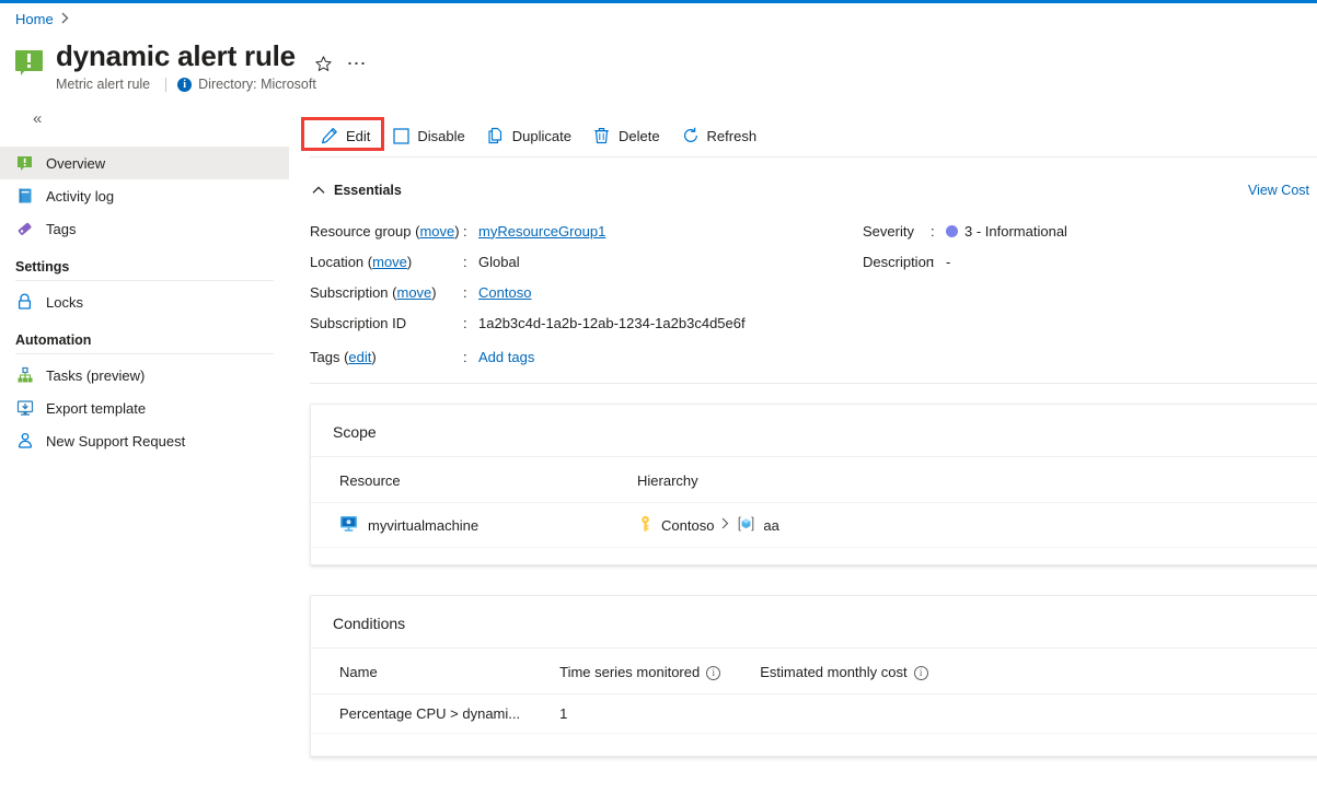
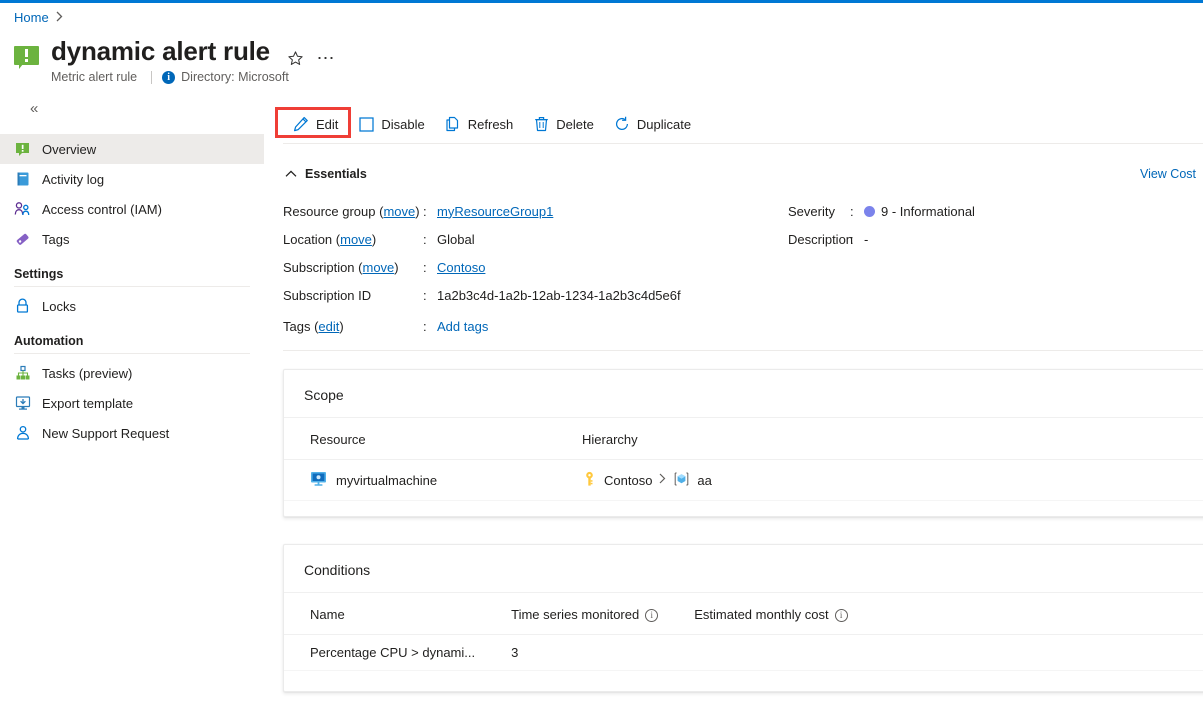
  Home
  dynamic alert rule
  ⋯
  Metric alert rule
  i
  Directory: Microsoft
  «
  Overview
  Activity log
+ Access control (IAM)
  Tags
  Settings
  Locks
  Automation
  Tasks (preview)
  Export template
  New Support Request
  Edit
  Disable
- Duplicate
+ Refresh
  Delete
- Refresh
+ Duplicate
  Essentials
  View Cost
  Resource group (move)
  :
  myResourceGroup1
  Location (move)
  :
  Global
  Subscription (move)
  :
  Contoso
  Subscription ID
  :
  1a2b3c4d-1a2b-12ab-1234-1a2b3c4d5e6f
  Severity
  :
- 3 - Informational
+ 9 - Informational
  Description
  :
  -
  Tags (edit)
  :
  Add tags
  Scope
  Resource	Hierarchy
  myvirtualmachine	Contoso aa
  Conditions
  Name	Time series monitored i	Estimated monthly cost i
- Percentage CPU > dynami...	1
+ Percentage CPU > dynami...	3
